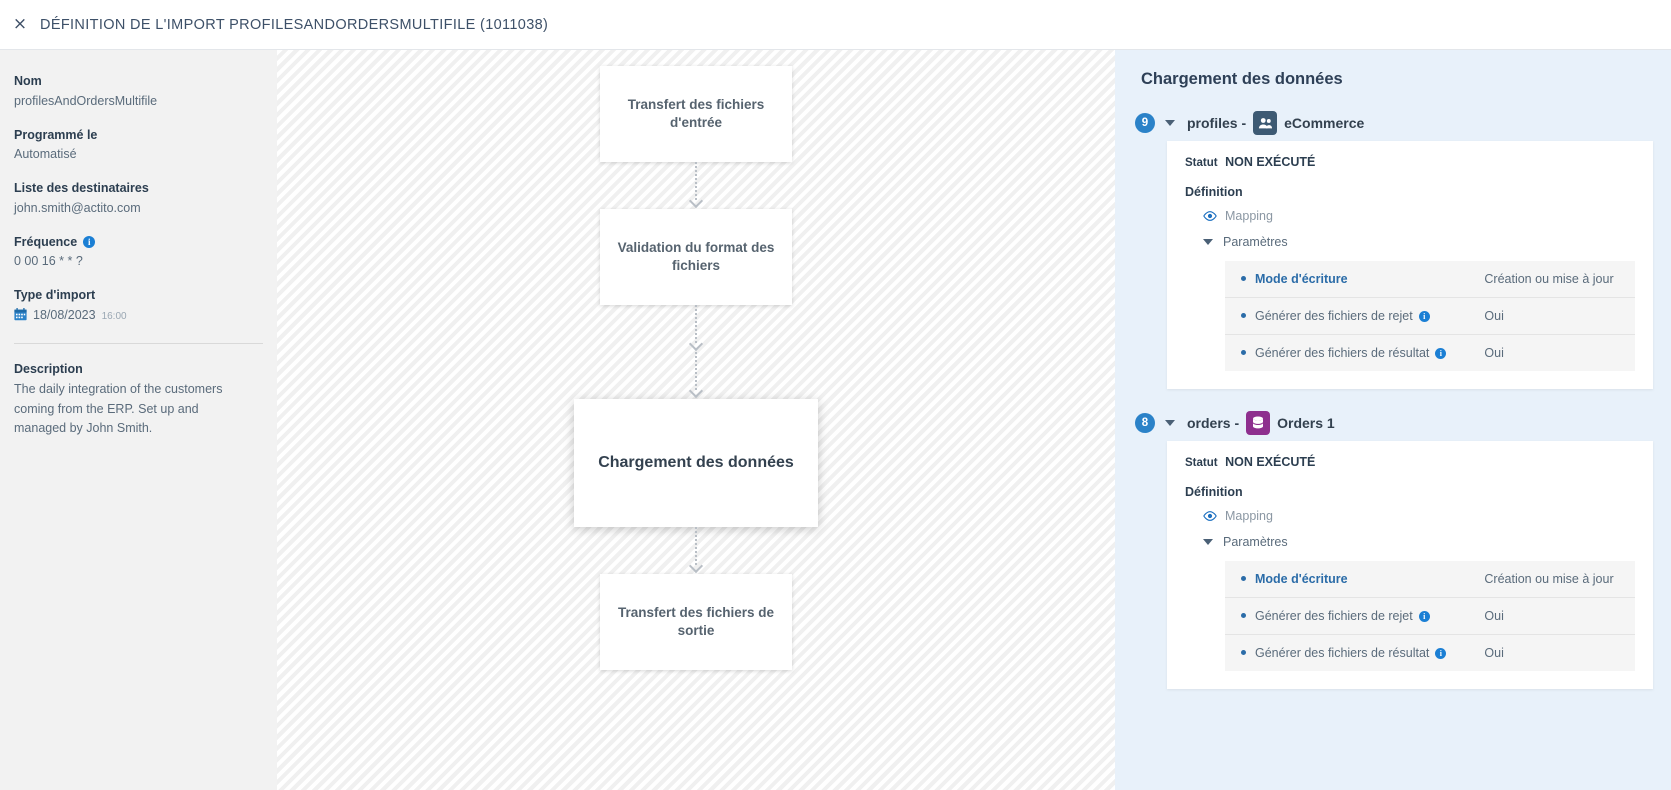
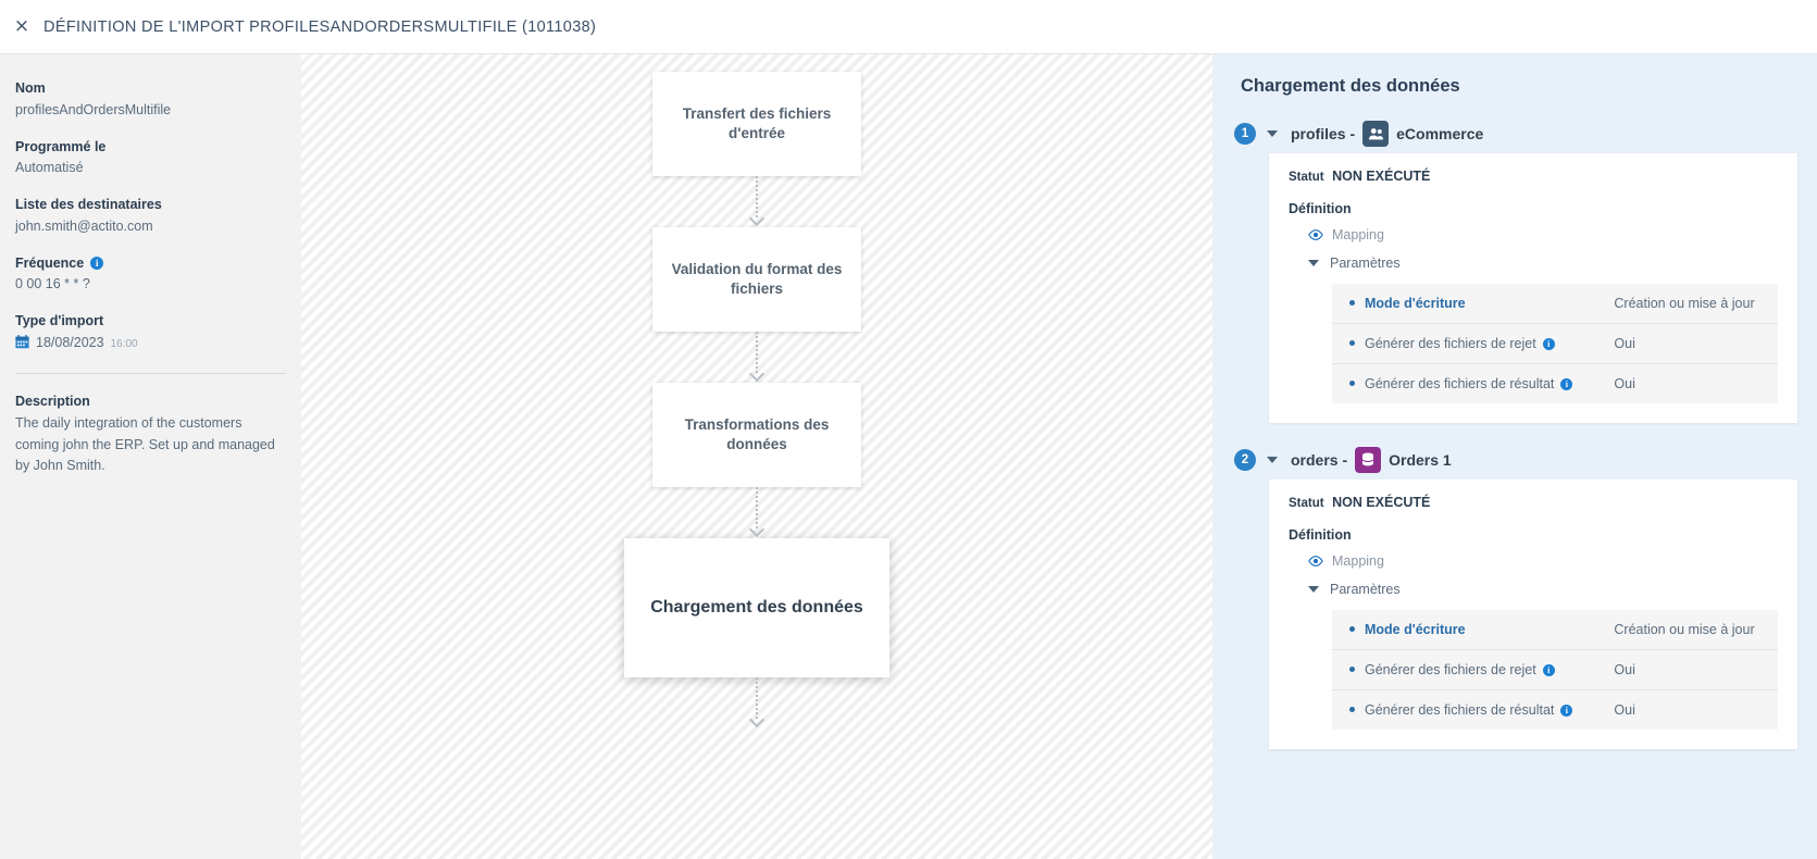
  ×
  DÉFINITION DE L'IMPORT PROFILESANDORDERSMULTIFILE (1011038)
  Nom
  profilesAndOrdersMultifile
  Programmé le
  Automatisé
  Liste des destinataires
  john.smith@actito.com
  Fréquence
  i
  0 00 16 * * ?
  Type d'import
  18/08/2023
  16:00
  Description
- The daily integration of the customers coming from the ERP. Set up and managed by John Smith.
+ The daily integration of the customers coming john the ERP. Set up and managed by John Smith.
  Transfert des fichiers d'entrée
  Validation du format des fichiers
+ Transformations des données
  Chargement des données
- Transfert des fichiers de sortie
  Chargement des données
- 9
+ 1
  profiles -
  eCommerce
  Statut NON EXÉCUTÉ
  Définition
  Mapping
  Paramètres
  Mode d'écriture	Création ou mise à jour
  Générer des fichiers de rejet i	Oui
  Générer des fichiers de résultat i	Oui
- 8
+ 2
  orders -
  Orders 1
  Statut NON EXÉCUTÉ
  Définition
  Mapping
  Paramètres
  Mode d'écriture	Création ou mise à jour
  Générer des fichiers de rejet i	Oui
  Générer des fichiers de résultat i	Oui
